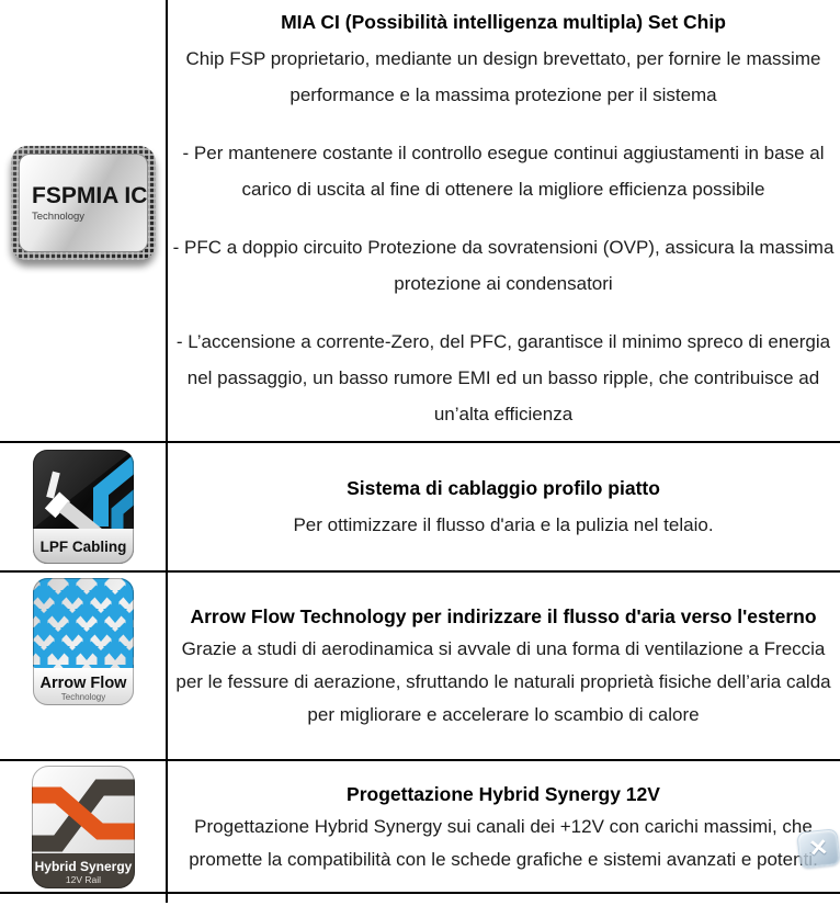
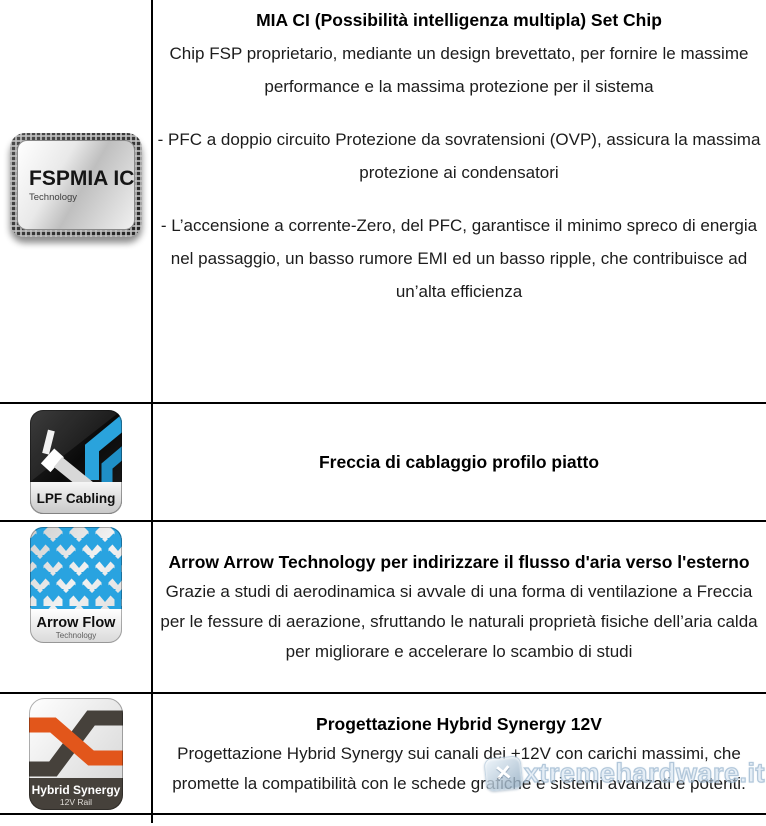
  FSPMIA IC
  Technology
  MIA CI (Possibilità intelligenza multipla) Set Chip
  Chip FSP proprietario, mediante un design brevettato, per fornire le massime performance e la massima protezione per il sistema
- - Per mantenere costante il controllo esegue continui aggiustamenti in base al carico di uscita al fine di ottenere la migliore efficienza possibile
  - PFC a doppio circuito Protezione da sovratensioni (OVP), assicura la massima protezione ai condensatori
  - L’accensione a corrente-Zero, del PFC, garantisce il minimo spreco di energia nel passaggio, un basso rumore EMI ed un basso ripple, che contribuisce ad un’alta efficienza
  LPF Cabling
- Sistema di cablaggio profilo piatto
+ Freccia di cablaggio profilo piatto
- Per ottimizzare il flusso d'aria e la pulizia nel telaio.
  Arrow Flow
  Technology
- Arrow Flow Technology per indirizzare il flusso d'aria verso l'esterno
+ Arrow Arrow Technology per indirizzare il flusso d'aria verso l'esterno
- Grazie a studi di aerodinamica si avvale di una forma di ventilazione a Freccia per le fessure di aerazione, sfruttando le naturali proprietà fisiche dell’aria calda per migliorare e accelerare lo scambio di calore
+ Grazie a studi di aerodinamica si avvale di una forma di ventilazione a Freccia per le fessure di aerazione, sfruttando le naturali proprietà fisiche dell’aria calda per migliorare e accelerare lo scambio di studi
  Hybrid Synergy
  12V Rail
  Progettazione Hybrid Synergy 12V
  Progettazione Hybrid Synergy sui canali dei +12V con carichi massimi, che promette la compatibilità con le schede grafiche e sistemi avanzati e potenti.
+ xtremehardware.it
